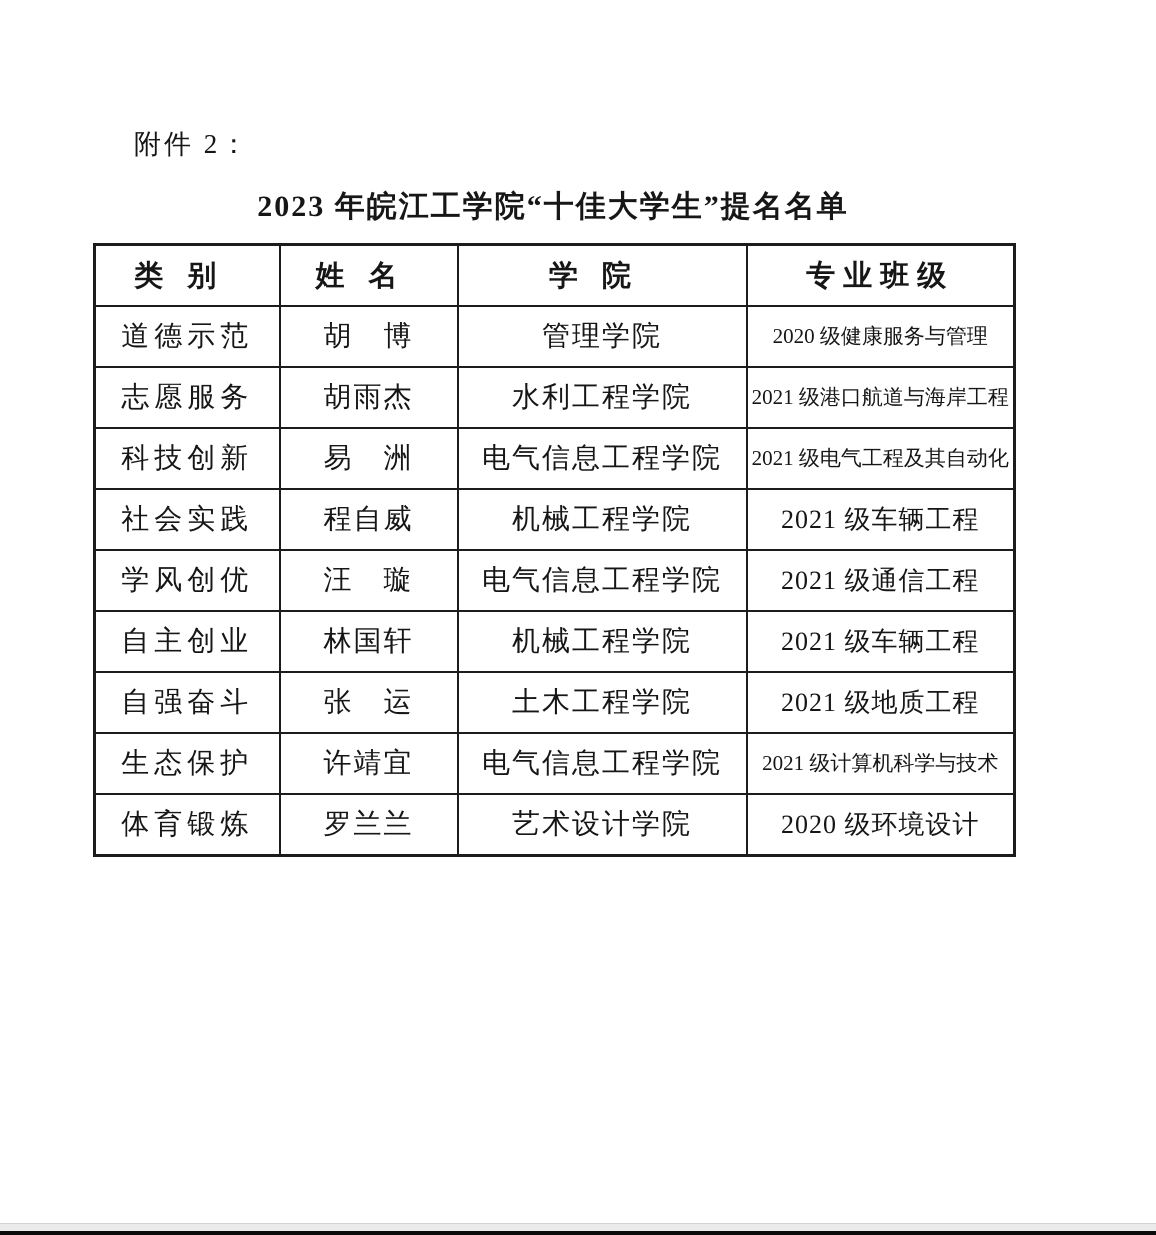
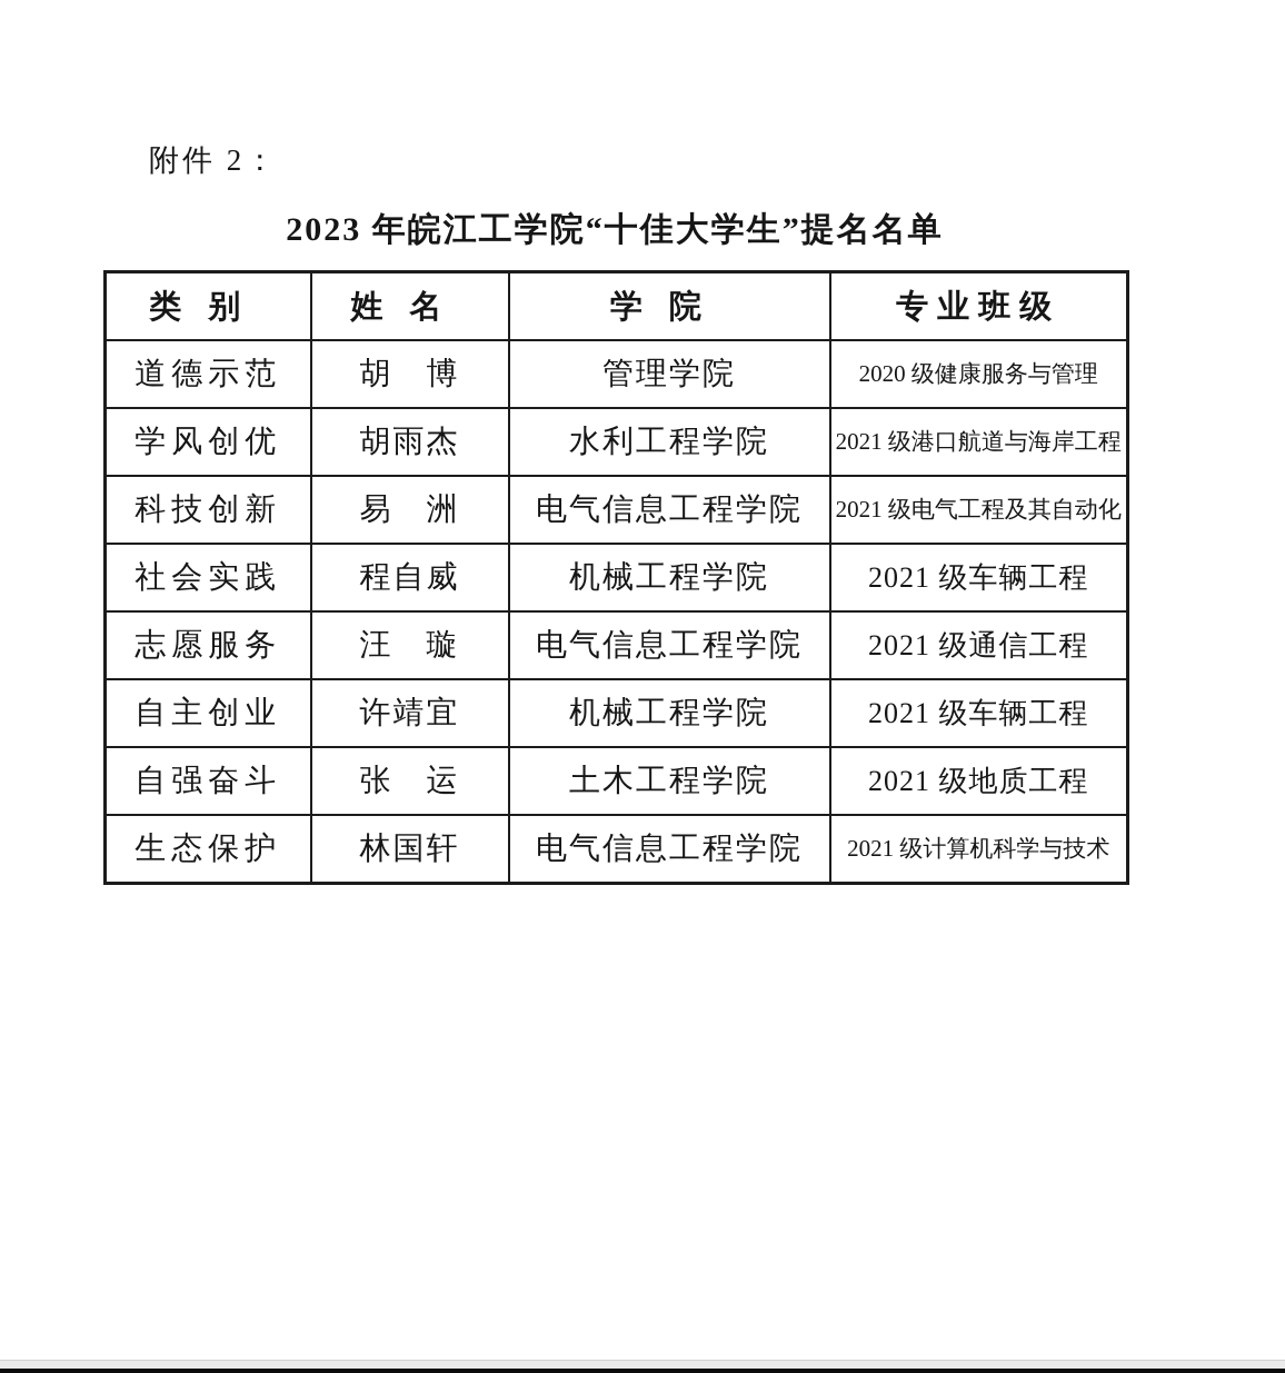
  附件 2：
  2023 年皖江工学院“十佳大学生”提名名单
  类别	姓名	学院	专业班级
  道德示范	胡 博	管理学院	2020 级健康服务与管理
- 志愿服务	胡雨杰	水利工程学院	2021 级港口航道与海岸工程
+ 学风创优	胡雨杰	水利工程学院	2021 级港口航道与海岸工程
  科技创新	易 洲	电气信息工程学院	2021 级电气工程及其自动化
  社会实践	程自威	机械工程学院	2021 级车辆工程
- 学风创优	汪 璇	电气信息工程学院	2021 级通信工程
+ 志愿服务	汪 璇	电气信息工程学院	2021 级通信工程
- 自主创业	林国轩	机械工程学院	2021 级车辆工程
+ 自主创业	许靖宜	机械工程学院	2021 级车辆工程
  自强奋斗	张 运	土木工程学院	2021 级地质工程
- 生态保护	许靖宜	电气信息工程学院	2021 级计算机科学与技术
+ 生态保护	林国轩	电气信息工程学院	2021 级计算机科学与技术
- 体育锻炼	罗兰兰	艺术设计学院	2020 级环境设计
